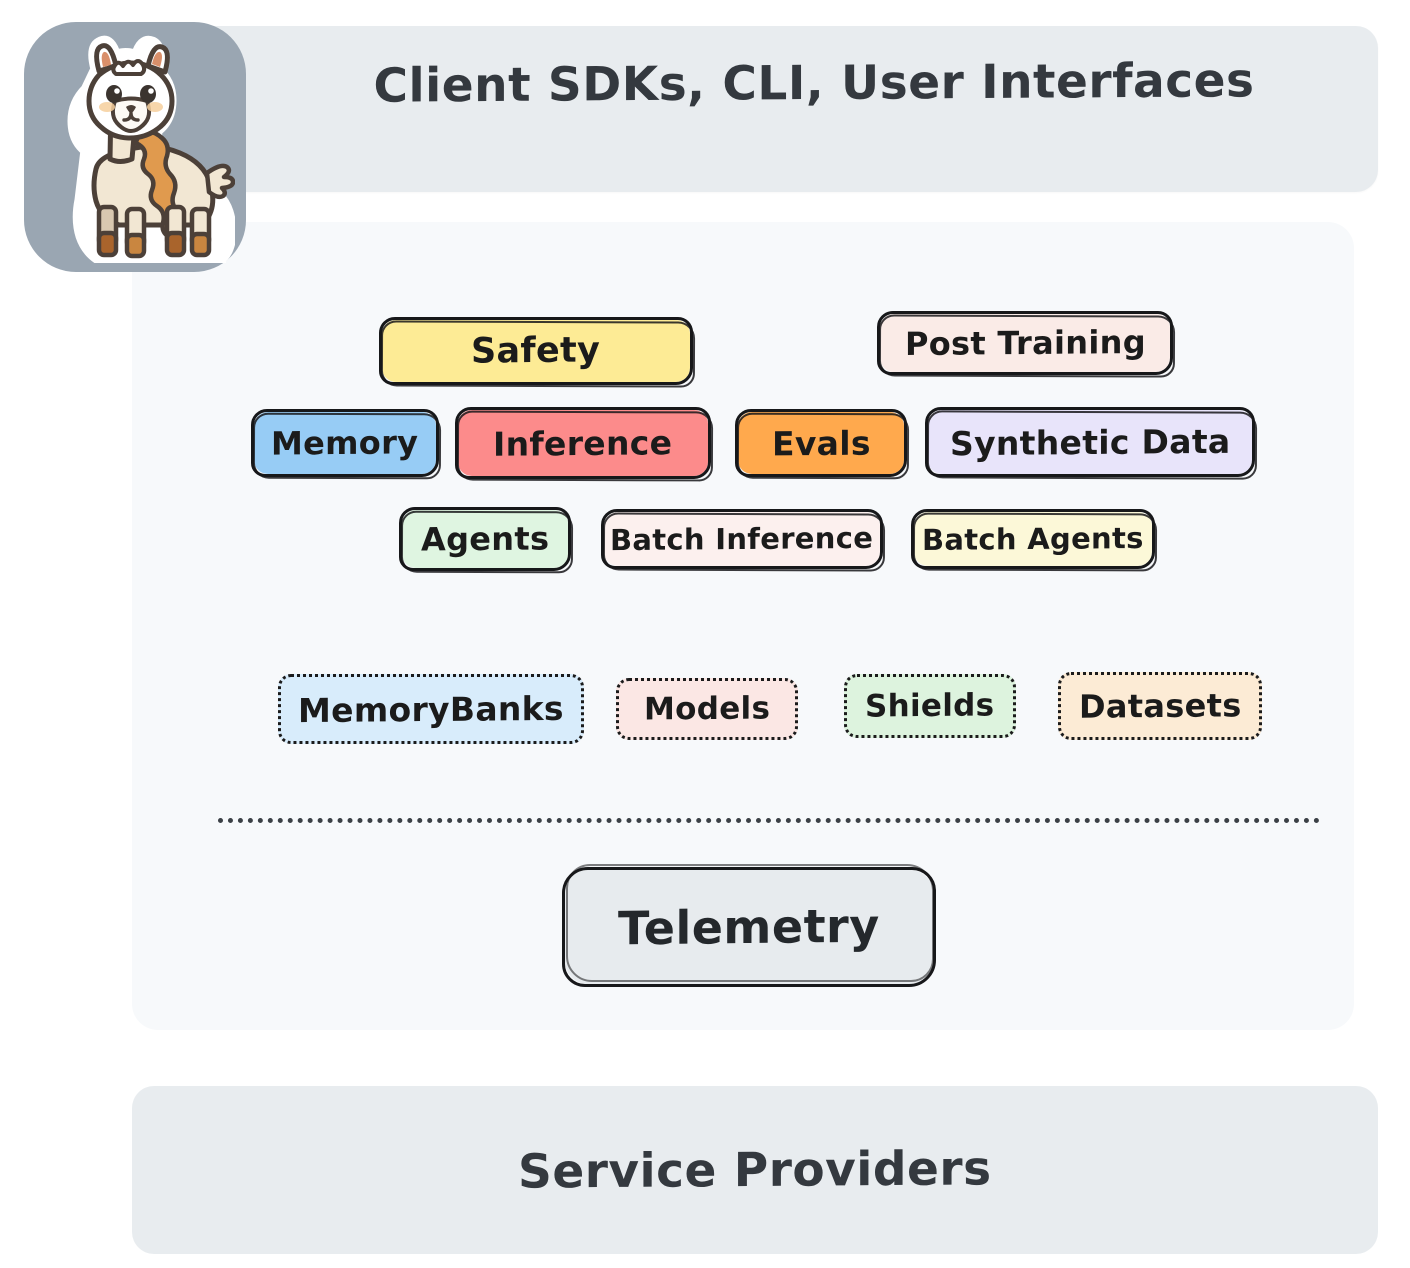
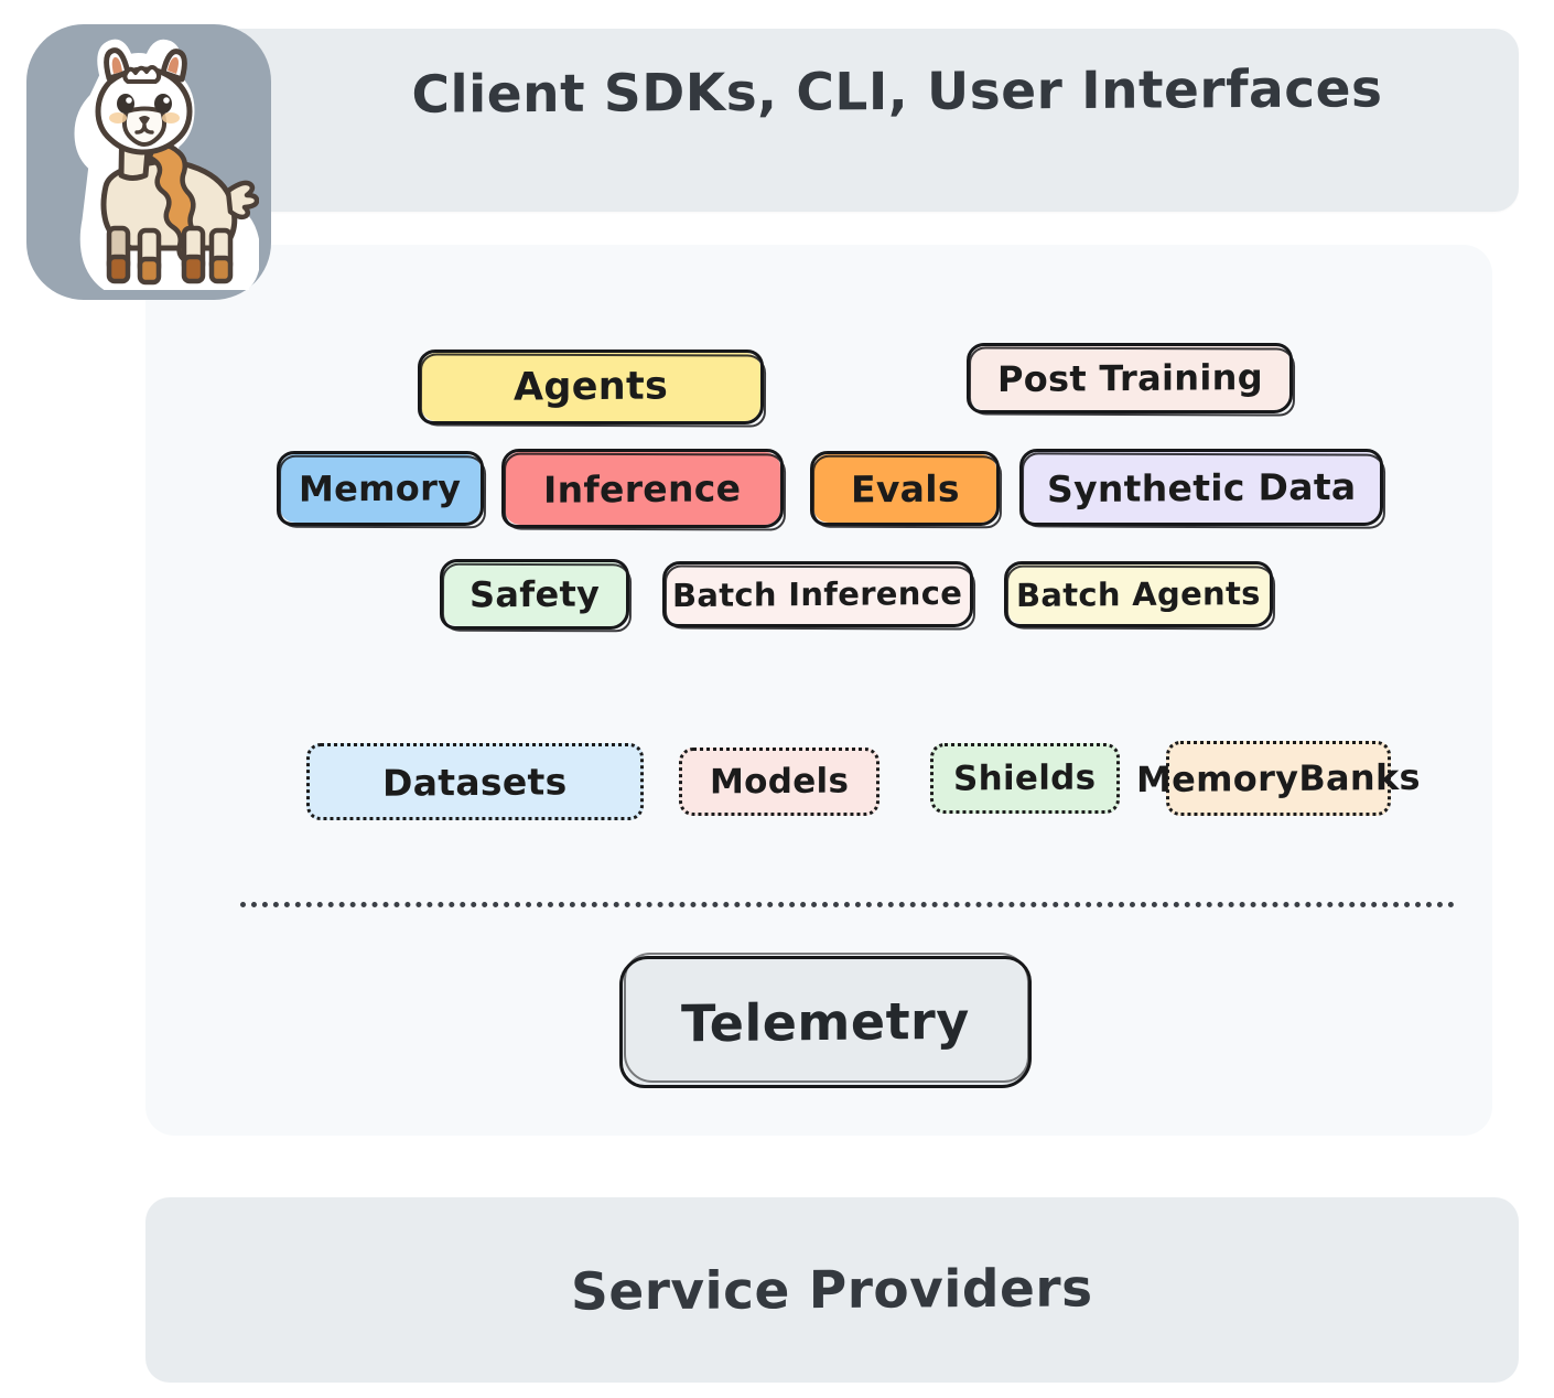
  Client SDKs, CLI, User Interfaces
- Safety
+ Agents
  Post Training
  Memory
  Inference
  Evals
  Synthetic Data
- Agents
+ Safety
  Batch Inference
  Batch Agents
- MemoryBanks
+ Datasets
  Models
  Shields
- Datasets
+ MemoryBanks
  Telemetry
  Service Providers
